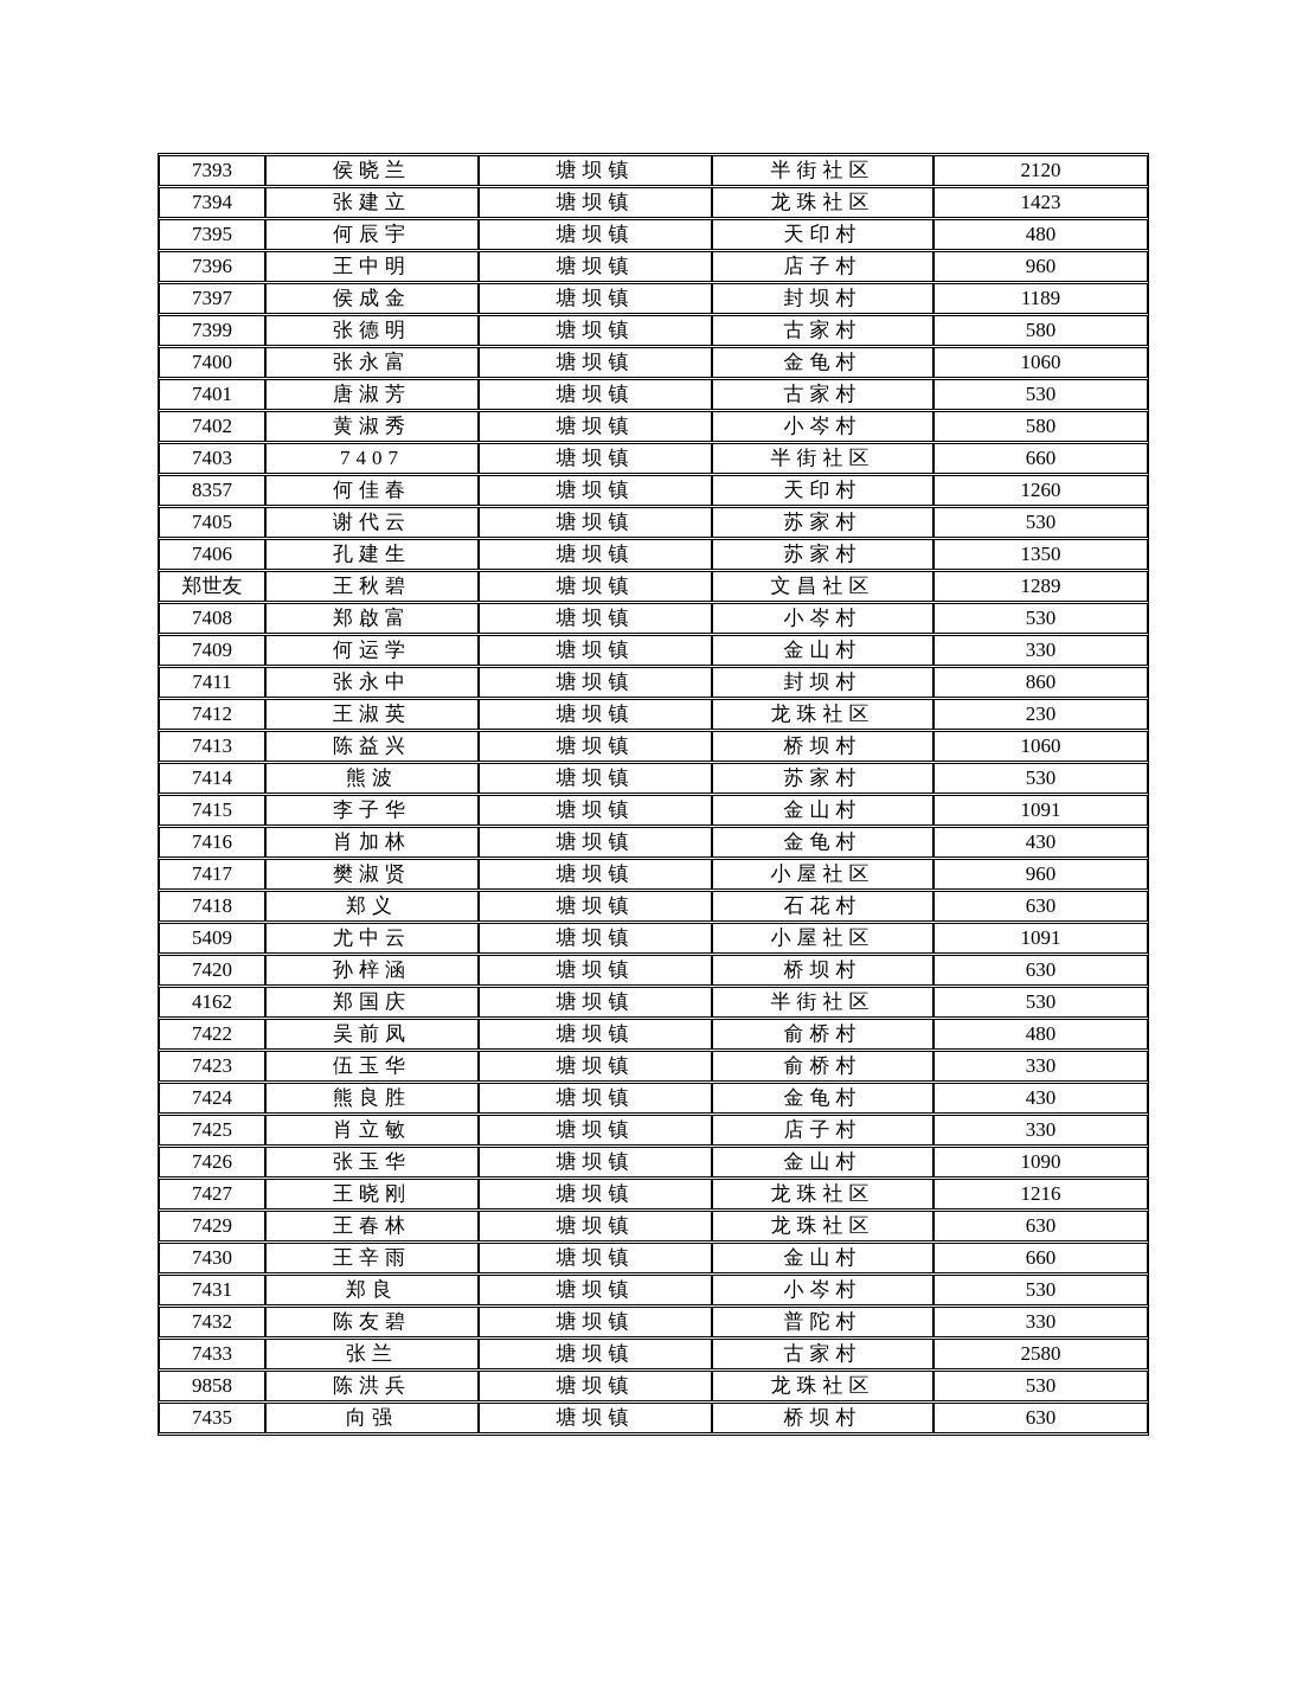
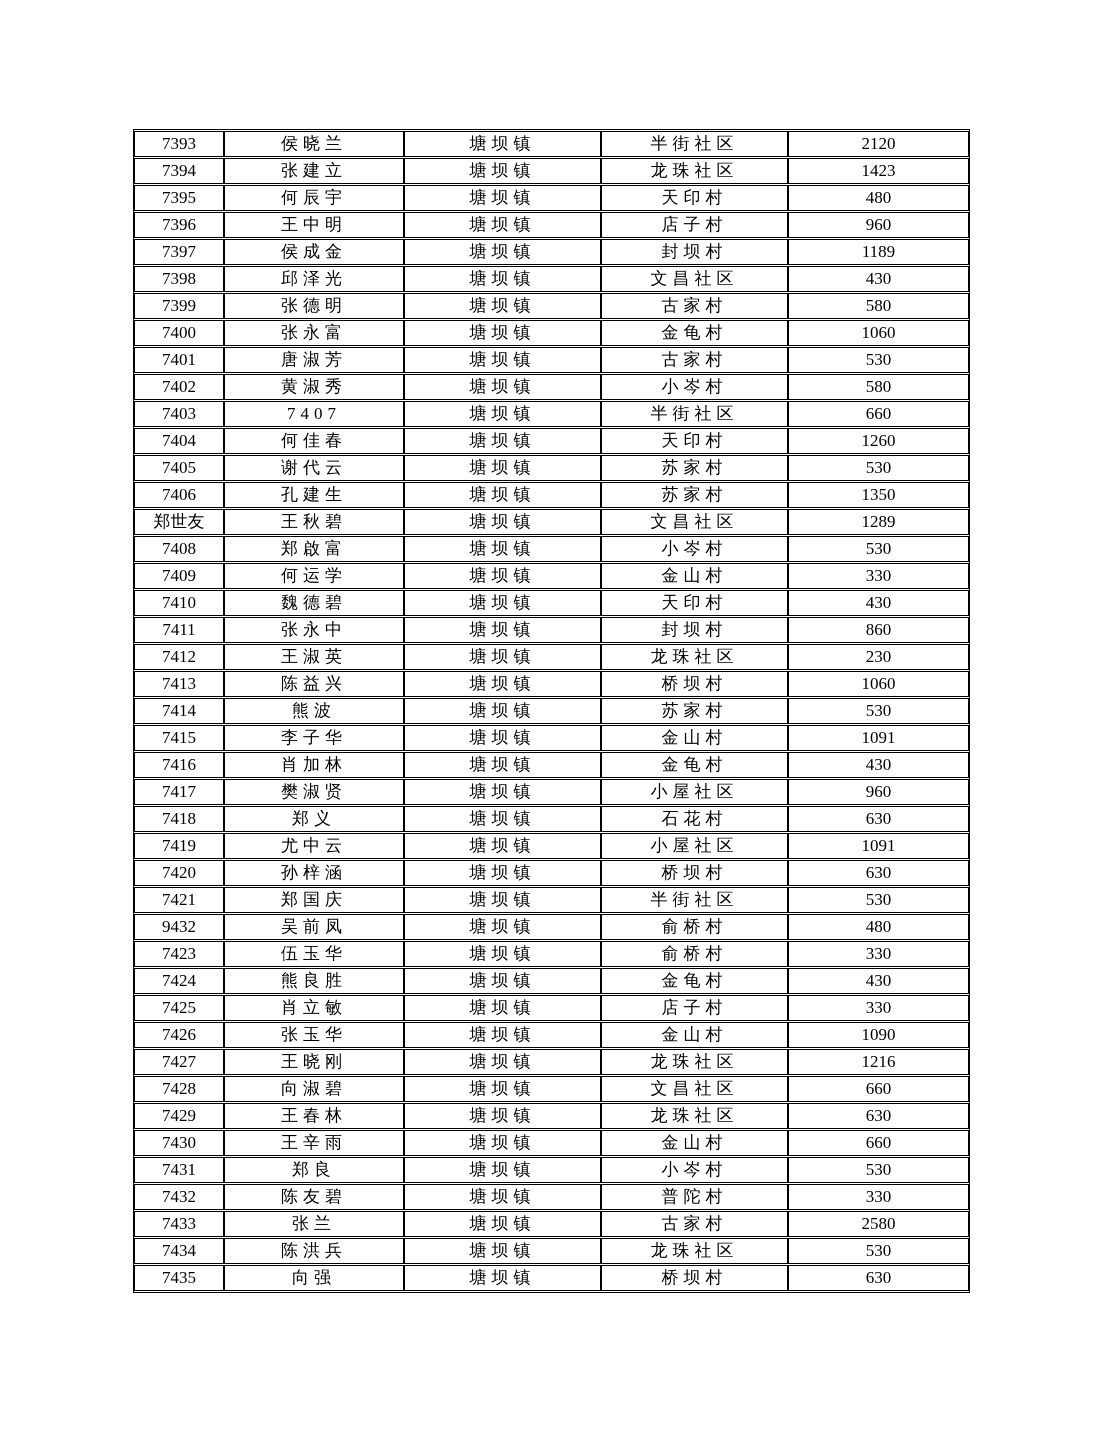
  7393	侯晓兰	塘坝镇	半街社区	2120
  7394	张建立	塘坝镇	龙珠社区	1423
  7395	何辰宇	塘坝镇	天印村	480
  7396	王中明	塘坝镇	店子村	960
  7397	侯成金	塘坝镇	封坝村	1189
+ 7398	邱泽光	塘坝镇	文昌社区	430
  7399	张德明	塘坝镇	古家村	580
  7400	张永富	塘坝镇	金龟村	1060
  7401	唐淑芳	塘坝镇	古家村	530
  7402	黄淑秀	塘坝镇	小岑村	580
  7403	7407	塘坝镇	半街社区	660
- 8357	何佳春	塘坝镇	天印村	1260
+ 7404	何佳春	塘坝镇	天印村	1260
  7405	谢代云	塘坝镇	苏家村	530
  7406	孔建生	塘坝镇	苏家村	1350
  郑世友	王秋碧	塘坝镇	文昌社区	1289
  7408	郑啟富	塘坝镇	小岑村	530
  7409	何运学	塘坝镇	金山村	330
+ 7410	魏德碧	塘坝镇	天印村	430
  7411	张永中	塘坝镇	封坝村	860
  7412	王淑英	塘坝镇	龙珠社区	230
  7413	陈益兴	塘坝镇	桥坝村	1060
  7414	熊波	塘坝镇	苏家村	530
  7415	李子华	塘坝镇	金山村	1091
  7416	肖加林	塘坝镇	金龟村	430
  7417	樊淑贤	塘坝镇	小屋社区	960
  7418	郑义	塘坝镇	石花村	630
- 5409	尤中云	塘坝镇	小屋社区	1091
+ 7419	尤中云	塘坝镇	小屋社区	1091
  7420	孙梓涵	塘坝镇	桥坝村	630
- 4162	郑国庆	塘坝镇	半街社区	530
+ 7421	郑国庆	塘坝镇	半街社区	530
- 7422	吴前凤	塘坝镇	俞桥村	480
+ 9432	吴前凤	塘坝镇	俞桥村	480
  7423	伍玉华	塘坝镇	俞桥村	330
  7424	熊良胜	塘坝镇	金龟村	430
  7425	肖立敏	塘坝镇	店子村	330
  7426	张玉华	塘坝镇	金山村	1090
  7427	王晓刚	塘坝镇	龙珠社区	1216
+ 7428	向淑碧	塘坝镇	文昌社区	660
  7429	王春林	塘坝镇	龙珠社区	630
  7430	王辛雨	塘坝镇	金山村	660
  7431	郑良	塘坝镇	小岑村	530
  7432	陈友碧	塘坝镇	普陀村	330
  7433	张兰	塘坝镇	古家村	2580
- 9858	陈洪兵	塘坝镇	龙珠社区	530
+ 7434	陈洪兵	塘坝镇	龙珠社区	530
  7435	向强	塘坝镇	桥坝村	630
